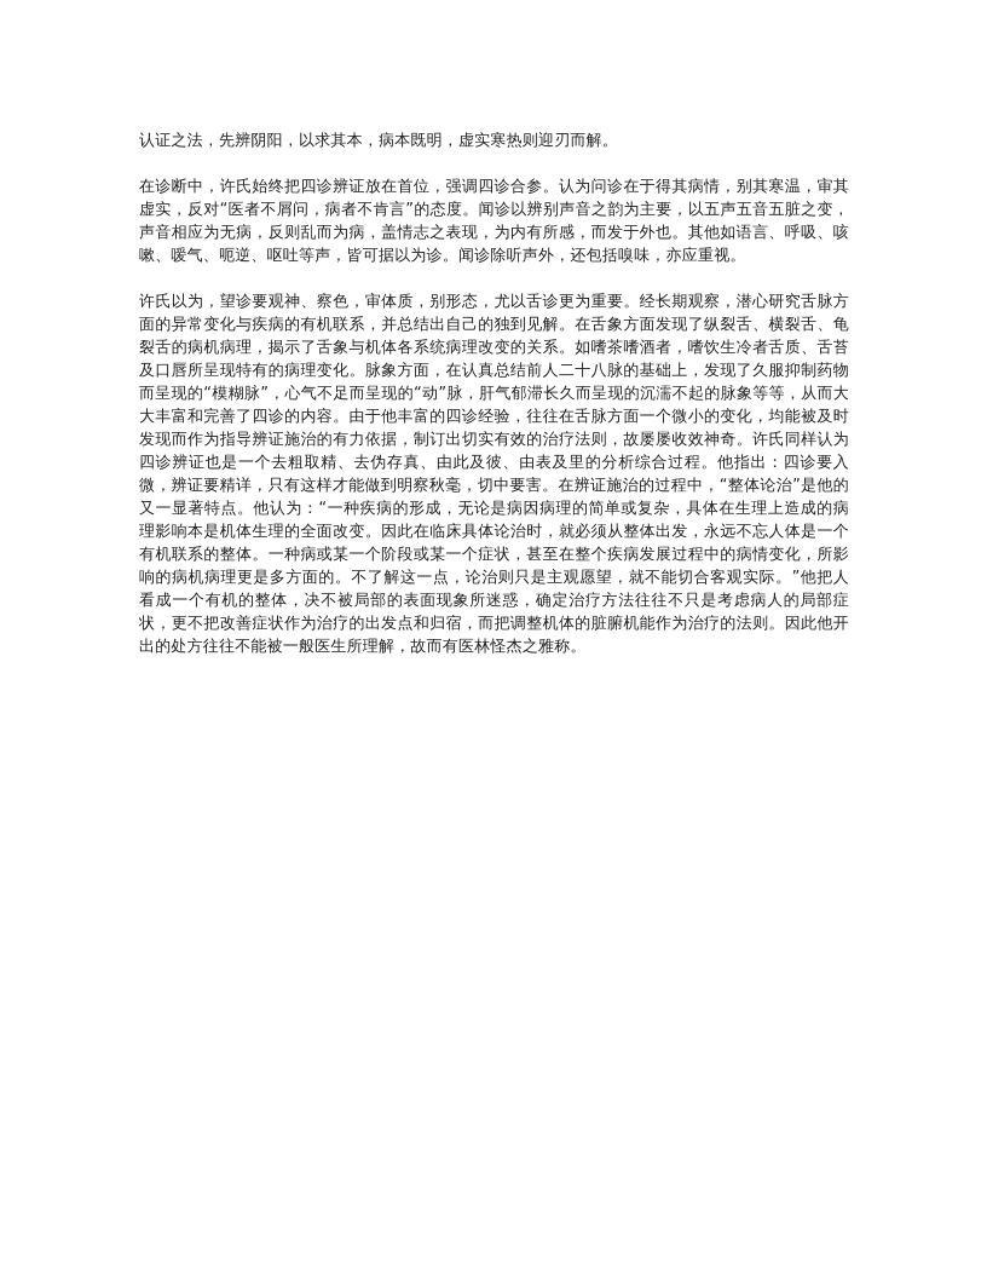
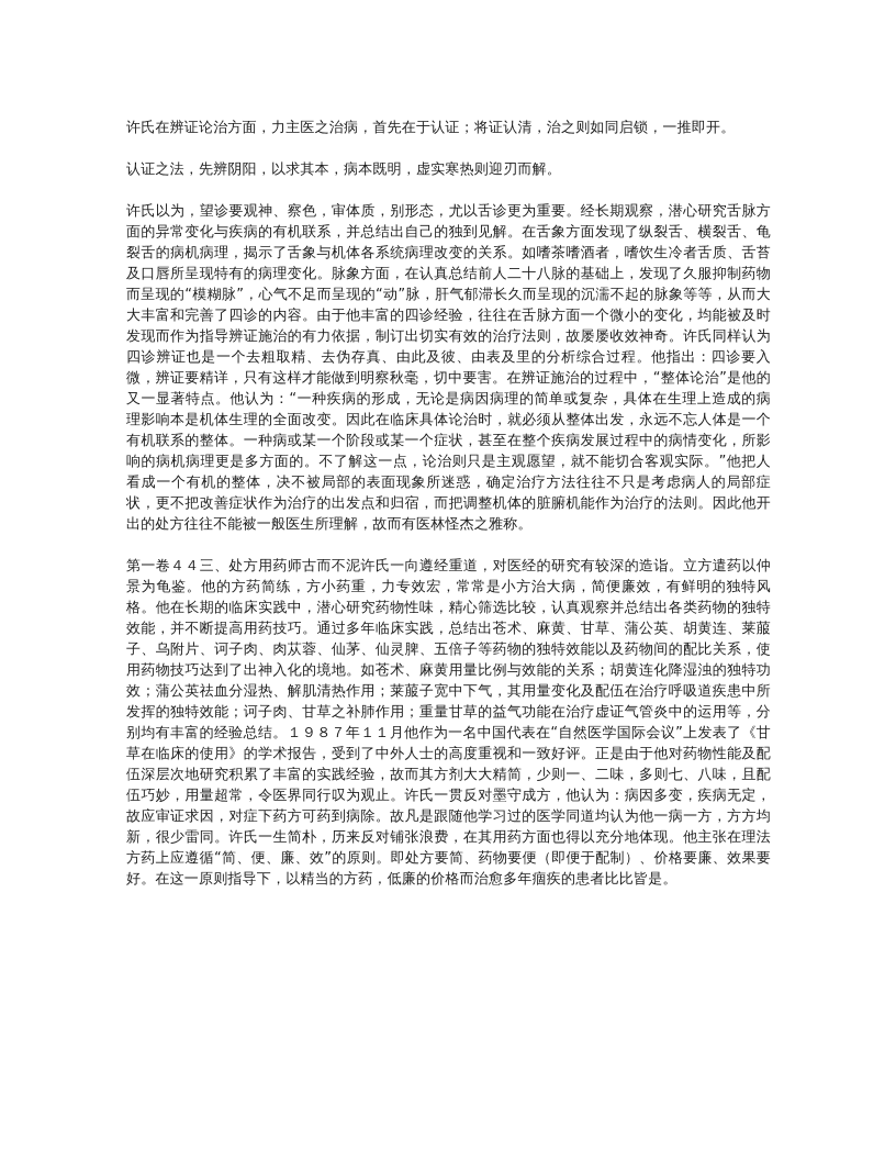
+ 许氏在辨证论治方面，力主医之治病，首先在于认证；将证认清，治之则如同启锁，一推即开。
  认证之法，先辨阴阳，以求其本，病本既明，虚实寒热则迎刃而解。
- 在诊断中，许氏始终把四诊辨证放在首位，强调四诊合参。认为问诊在于得其病情，别其寒温，审其虚实，反对“医者不屑问，病者不肯言”的态度。闻诊以辨别声音之韵为主要，以五声五音五脏之变，声音相应为无病，反则乱而为病，盖情志之表现，为内有所感，而发于外也。其他如语言、呼吸、咳嗽、嗳气、呃逆、呕吐等声，皆可据以为诊。闻诊除听声外，还包括嗅味，亦应重视。
  许氏以为，望诊要观神、察色，审体质，别形态，尤以舌诊更为重要。经长期观察，潜心研究舌脉方面的异常变化与疾病的有机联系，并总结出自己的独到见解。在舌象方面发现了纵裂舌、横裂舌、龟裂舌的病机病理，揭示了舌象与机体各系统病理改变的关系。如嗜茶嗜酒者，嗜饮生冷者舌质、舌苔及口唇所呈现特有的病理变化。脉象方面，在认真总结前人二十八脉的基础上，发现了久服抑制药物而呈现的“模糊脉”，心气不足而呈现的“动”脉，肝气郁滞长久而呈现的沉濡不起的脉象等等，从而大大丰富和完善了四诊的内容。由于他丰富的四诊经验，往往在舌脉方面一个微小的变化，均能被及时发现而作为指导辨证施治的有力依据，制订出切实有效的治疗法则，故屡屡收效神奇。许氏同样认为四诊辨证也是一个去粗取精、去伪存真、由此及彼、由表及里的分析综合过程。他指出：四诊要入微，辨证要精详，只有这样才能做到明察秋毫，切中要害。在辨证施治的过程中，“整体论治”是他的又一显著特点。他认为：“一种疾病的形成，无论是病因病理的简单或复杂，具体在生理上造成的病理影响本是机体生理的全面改变。因此在临床具体论治时，就必须从整体出发，永远不忘人体是一个有机联系的整体。一种病或某一个阶段或某一个症状，甚至在整个疾病发展过程中的病情变化，所影响的病机病理更是多方面的。不了解这一点，论治则只是主观愿望，就不能切合客观实际。”他把人看成一个有机的整体，决不被局部的表面现象所迷惑，确定治疗方法往往不只是考虑病人的局部症状，更不把改善症状作为治疗的出发点和归宿，而把调整机体的脏腑机能作为治疗的法则。因此他开出的处方往往不能被一般医生所理解，故而有医林怪杰之雅称。
+ 第一卷４４三、处方用药师古而不泥许氏一向遵经重道，对医经的研究有较深的造诣。立方遣药以仲景为龟鉴。他的方药简练，方小药重，力专效宏，常常是小方治大病，简便廉效，有鲜明的独特风格。他在长期的临床实践中，潜心研究药物性味，精心筛选比较，认真观察并总结出各类药物的独特效能，并不断提高用药技巧。通过多年临床实践，总结出苍术、麻黄、甘草、蒲公英、胡黄连、莱菔子、乌附片、诃子肉、肉苁蓉、仙茅、仙灵脾、五倍子等药物的独特效能以及药物间的配比关系，使用药物技巧达到了出神入化的境地。如苍术、麻黄用量比例与效能的关系；胡黄连化降湿浊的独特功效；蒲公英祛血分湿热、解肌清热作用；莱菔子宽中下气，其用量变化及配伍在治疗呼吸道疾患中所发挥的独特效能；诃子肉、甘草之补肺作用；重量甘草的益气功能在治疗虚证气管炎中的运用等，分别均有丰富的经验总结。１９８７年１１月他作为一名中国代表在“自然医学国际会议”上发表了《甘草在临床的使用》的学术报告，受到了中外人士的高度重视和一致好评。正是由于他对药物性能及配伍深层次地研究积累了丰富的实践经验，故而其方剂大大精简，少则一、二味，多则七、八味，且配伍巧妙，用量超常，令医界同行叹为观止。许氏一贯反对墨守成方，他认为：病因多变，疾病无定，故应审证求因，对症下药方可药到病除。故凡是跟随他学习过的医学同道均认为他一病一方，方方均新，很少雷同。许氏一生简朴，历来反对铺张浪费，在其用药方面也得以充分地体现。他主张在理法方药上应遵循“简、便、廉、效”的原则。即处方要简、药物要便（即便于配制）、价格要廉、效果要好。在这一原则指导下，以精当的方药，低廉的价格而治愈多年痼疾的患者比比皆是。
